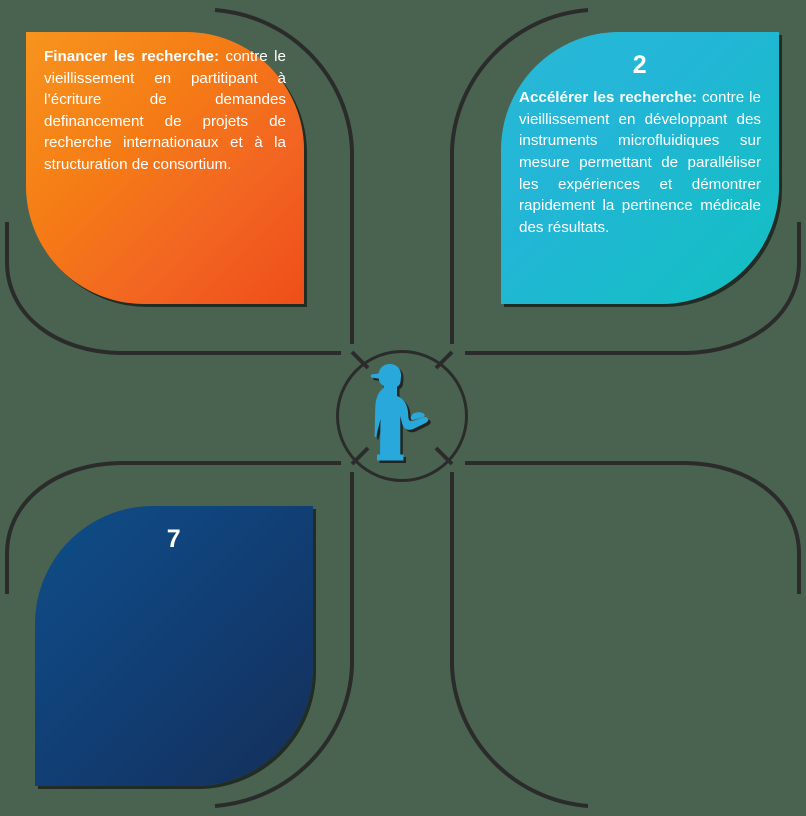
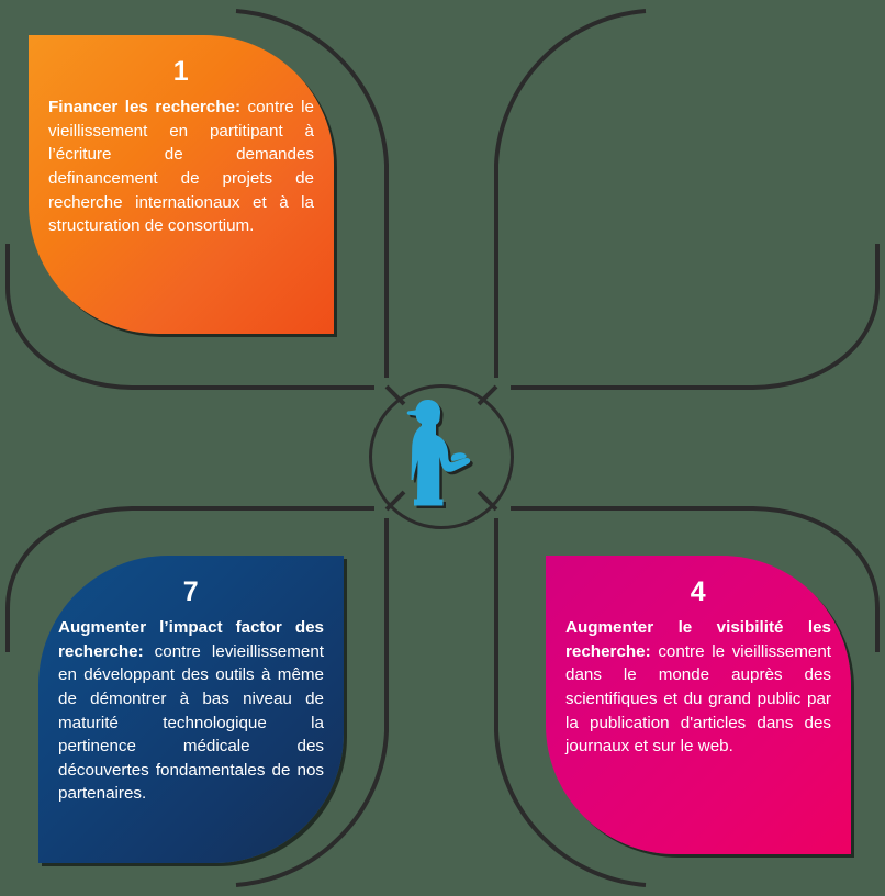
+ 1
  Financer les recherche: contre le vieillissement en partitipant à l’écriture de demandes definancement de projets de recherche internationaux et à la structuration de consortium.
- 2
- Accélérer les recherche: contre le vieillissement en développant des instruments microfluidiques sur mesure permettant de paralléliser les expériences et démontrer rapidement la pertinence médicale des résultats.
  7
+ Augmenter l’impact factor des recherche: contre levieillissement en développant des outils à même de démontrer à bas niveau de maturité technologique la pertinence médicale des découvertes fondamentales de nos partenaires.
+ 4
+ Augmenter le visibilité les recherche: contre le vieillissement dans le monde auprès des scientifiques et du grand public par la publication d'articles dans des journaux et sur le web.
